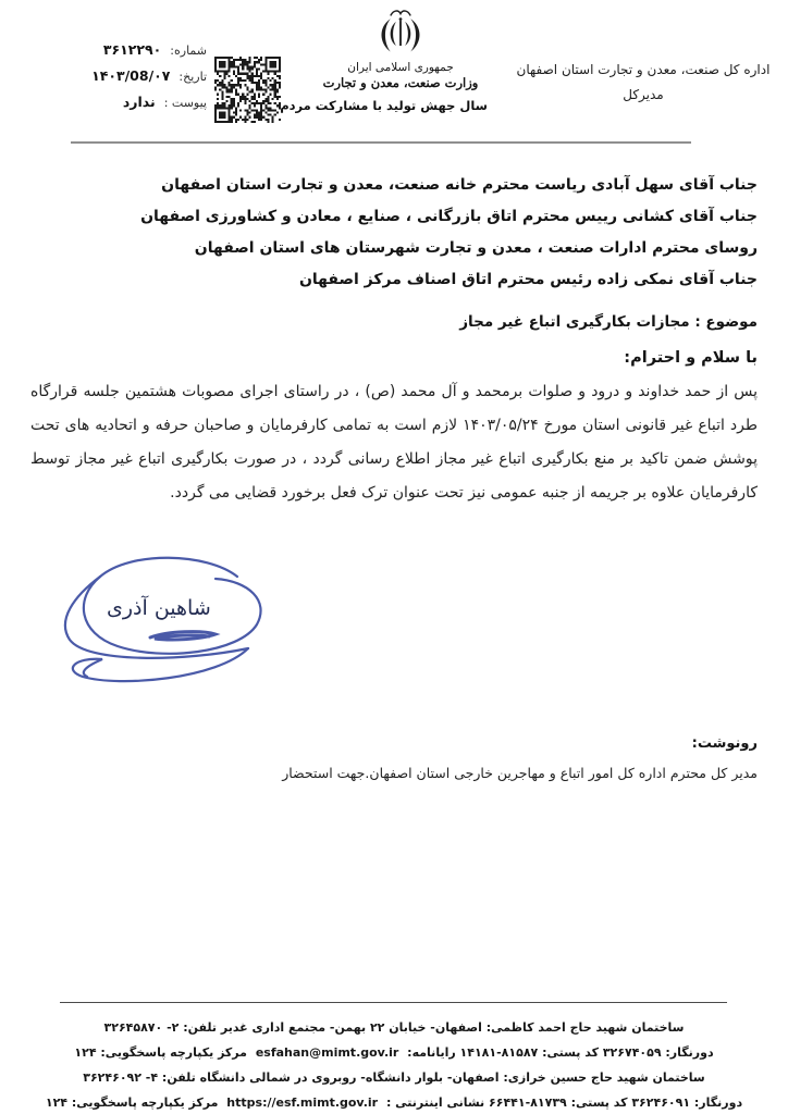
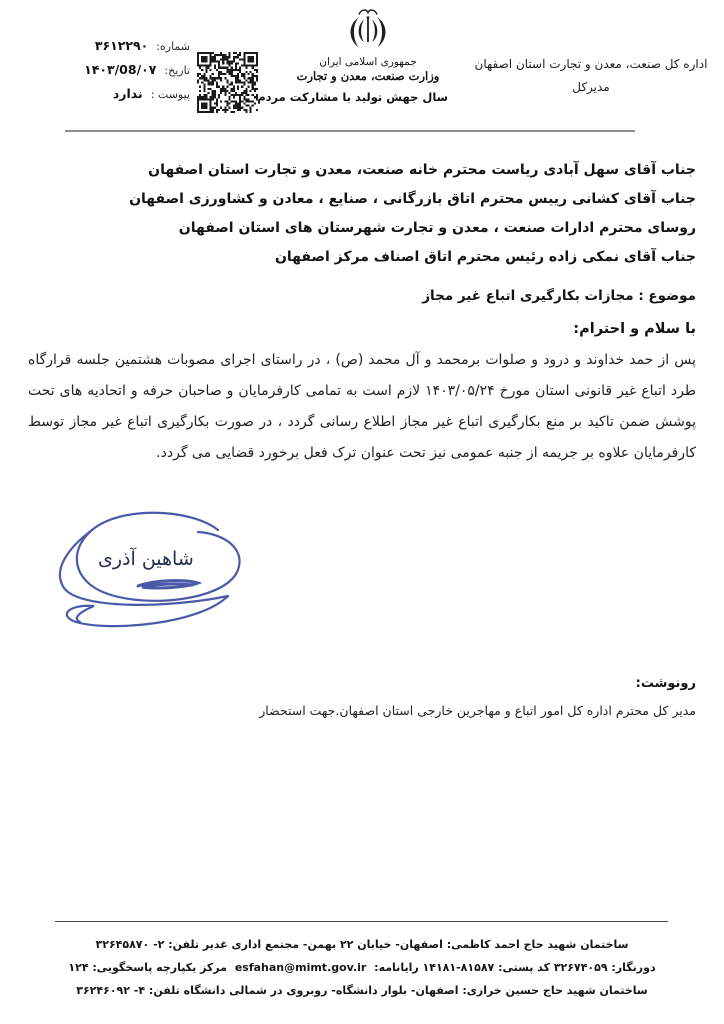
  شماره:
  ۳۶۱۲۲۹۰
  تاریخ:
  ۱۴۰۳/08/۰۷
  پیوست :
  ندارد
  جمهوری اسلامی ایران
  وزارت صنعت، معدن و تجارت
  سال جهش تولید با مشارکت مردم
  اداره کل صنعت، معدن و تجارت استان اصفهان
  مدیرکل
  جناب آقای سهل آبادی ریاست محترم خانه صنعت، معدن و تجارت استان اصفهان
  جناب آقای کشانی رییس محترم اتاق بازرگانی ، صنایع ، معادن و کشاورزی اصفهان
  روسای محترم ادارات صنعت ، معدن و تجارت شهرستان های استان اصفهان
  جناب آقای نمکی زاده رئیس محترم اتاق اصناف مرکز اصفهان
  موضوع : مجازات بکارگیری اتباع غیر مجاز
  با سلام و احترام:
  پس از حمد خداوند و درود و صلوات برمحمد و آل محمد (ص) ، در راستای اجرای مصوبات هشتمین جلسه قرارگاه طرد اتباع غیر قانونی استان مورخ ۱۴۰۳/۰۵/۲۴ لازم است به تمامی کارفرمایان و صاحبان حرفه و اتحادیه های تحت پوشش ضمن تاکید بر منع بکارگیری اتباع غیر مجاز اطلاع رسانی گردد ، در صورت بکارگیری اتباع غیر مجاز توسط کارفرمایان علاوه بر جریمه از جنبه عمومی نیز تحت عنوان ترک فعل برخورد قضایی می گردد.
  شاهین آذری
  رونوشت:
  مدیر کل محترم اداره کل امور اتباع و مهاجرین خارجی استان اصفهان.جهت استحضار
  ساختمان شهید حاج احمد کاظمی: اصفهان- خیابان ۲۲ بهمن- مجتمع اداری غدیر تلفن: ۲- ۳۲۶۴۵۸۷۰
  دورنگار: ۳۲۶۷۴۰۵۹ کد پستی: ۸۱۵۸۷-۱۴۱۸۱ رایانامه: esfahan@mimt.gov.ir مرکز یکپارچه پاسخگویی: ۱۲۴
  ساختمان شهید حاج حسین خرازی: اصفهان- بلوار دانشگاه- روبروی در شمالی دانشگاه تلفن: ۴- ۳۶۲۴۶۰۹۲
- دورنگار: ۳۶۲۴۶۰۹۱ کد پستی: ۸۱۷۳۹-۶۶۴۴۱ نشانی اینترنتی : https://esf.mimt.gov.ir مرکز یکپارچه پاسخگویی: ۱۲۴
